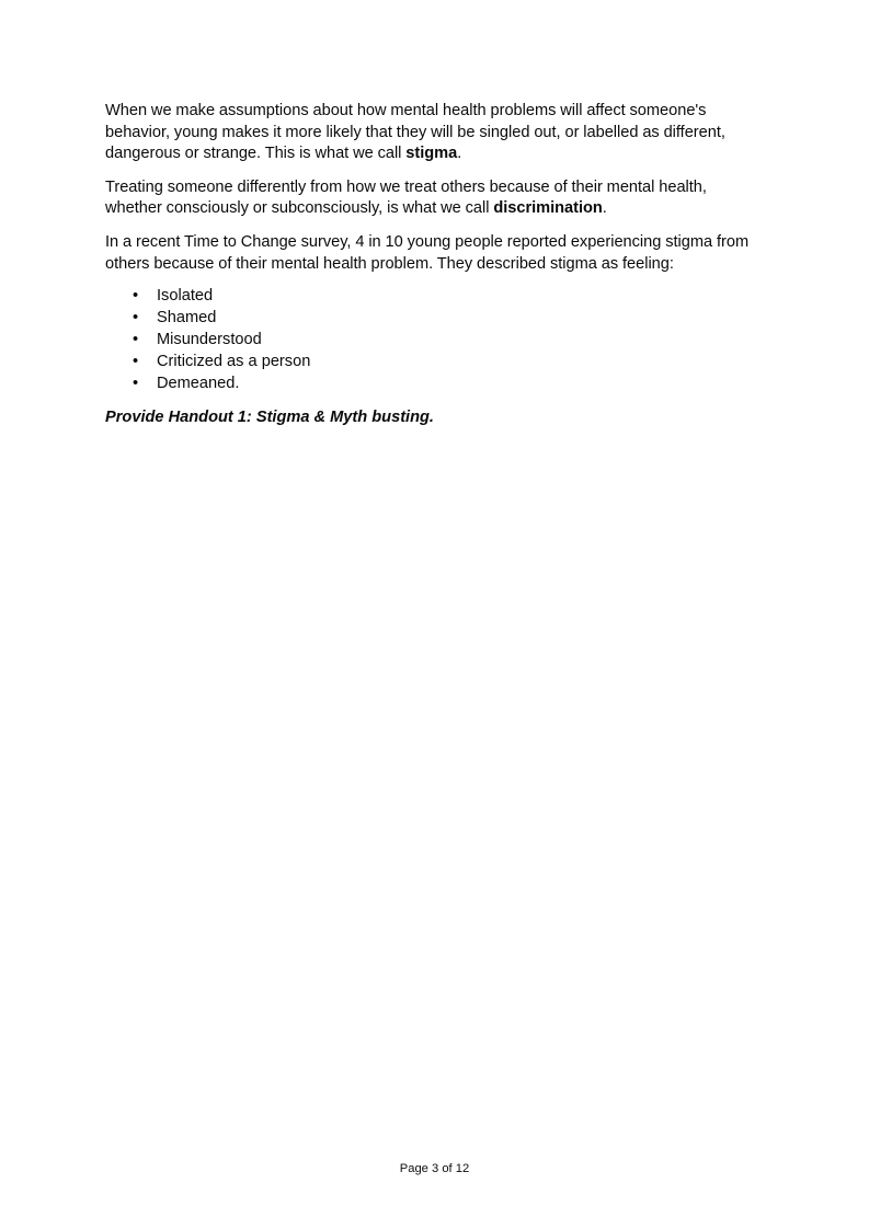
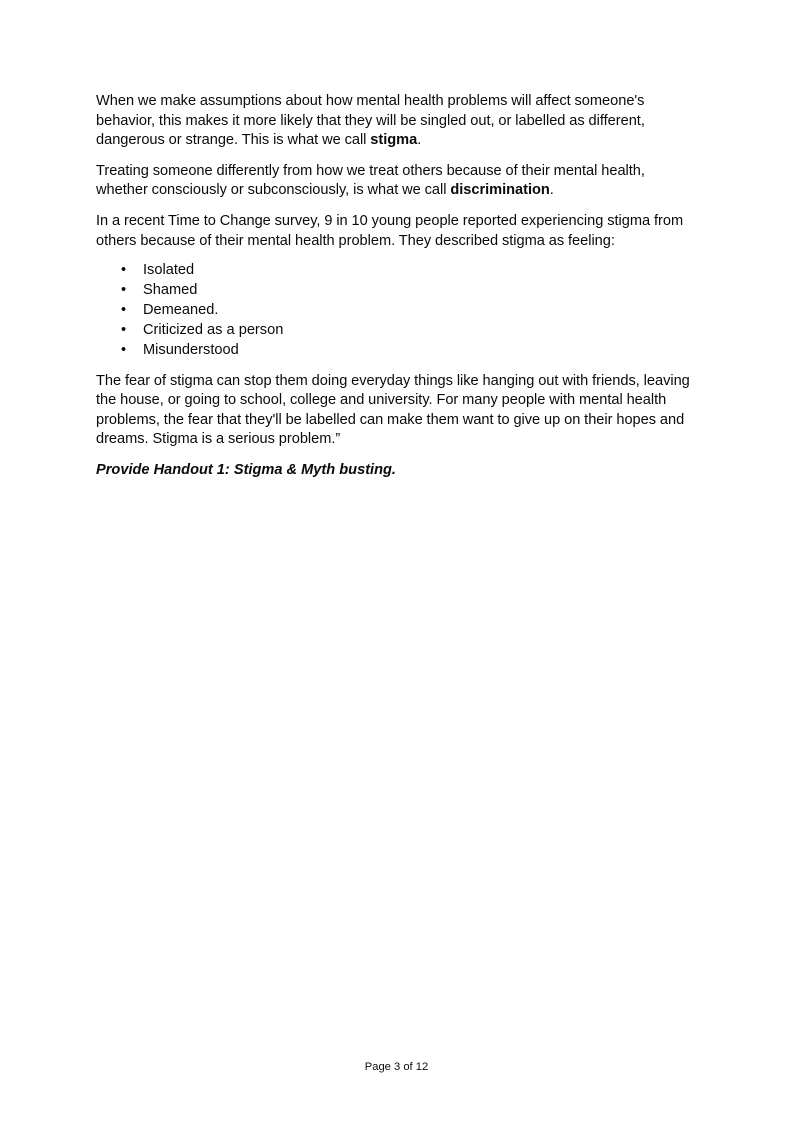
- When we make assumptions about how mental health problems will affect someone's behavior, young makes it more likely that they will be singled out, or labelled as different, dangerous or strange. This is what we call stigma.
+ When we make assumptions about how mental health problems will affect someone's behavior, this makes it more likely that they will be singled out, or labelled as different, dangerous or strange. This is what we call stigma.
  Treating someone differently from how we treat others because of their mental health, whether consciously or subconsciously, is what we call discrimination.
- In a recent Time to Change survey, 4 in 10 young people reported experiencing stigma from others because of their mental health problem. They described stigma as feeling:
+ In a recent Time to Change survey, 9 in 10 young people reported experiencing stigma from others because of their mental health problem. They described stigma as feeling:
  •
  Isolated
  •
  Shamed
  •
- Misunderstood
+ Demeaned.
  •
  Criticized as a person
  •
- Demeaned.
+ Misunderstood
+ The fear of stigma can stop them doing everyday things like hanging out with friends, leaving the house, or going to school, college and university. For many people with mental health problems, the fear that they'll be labelled can make them want to give up on their hopes and dreams. Stigma is a serious problem.”
  Provide Handout 1: Stigma & Myth busting.
  Page 3 of 12
